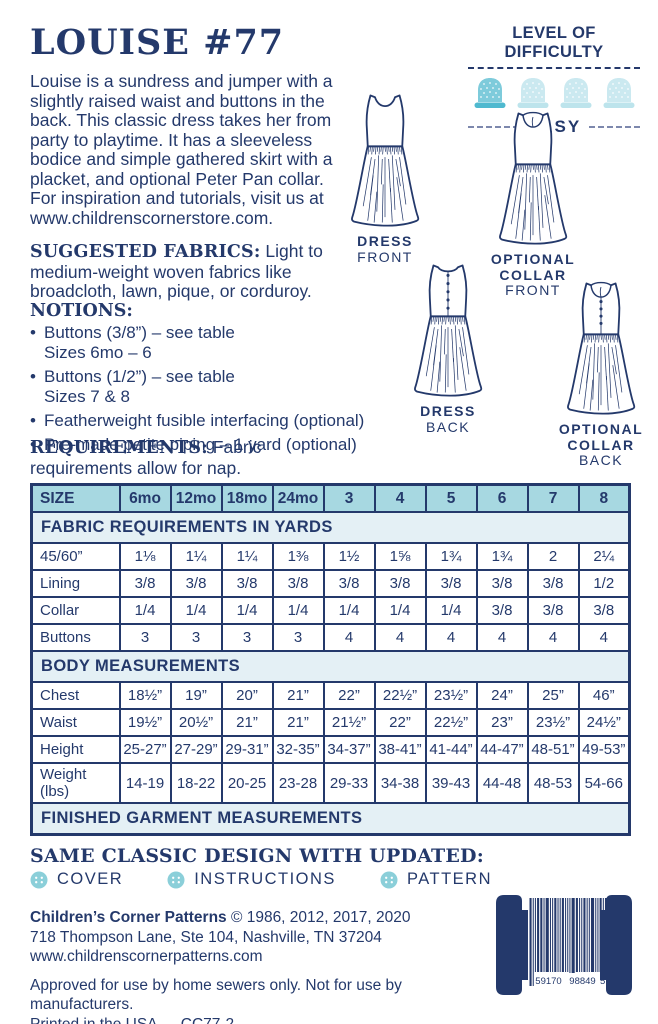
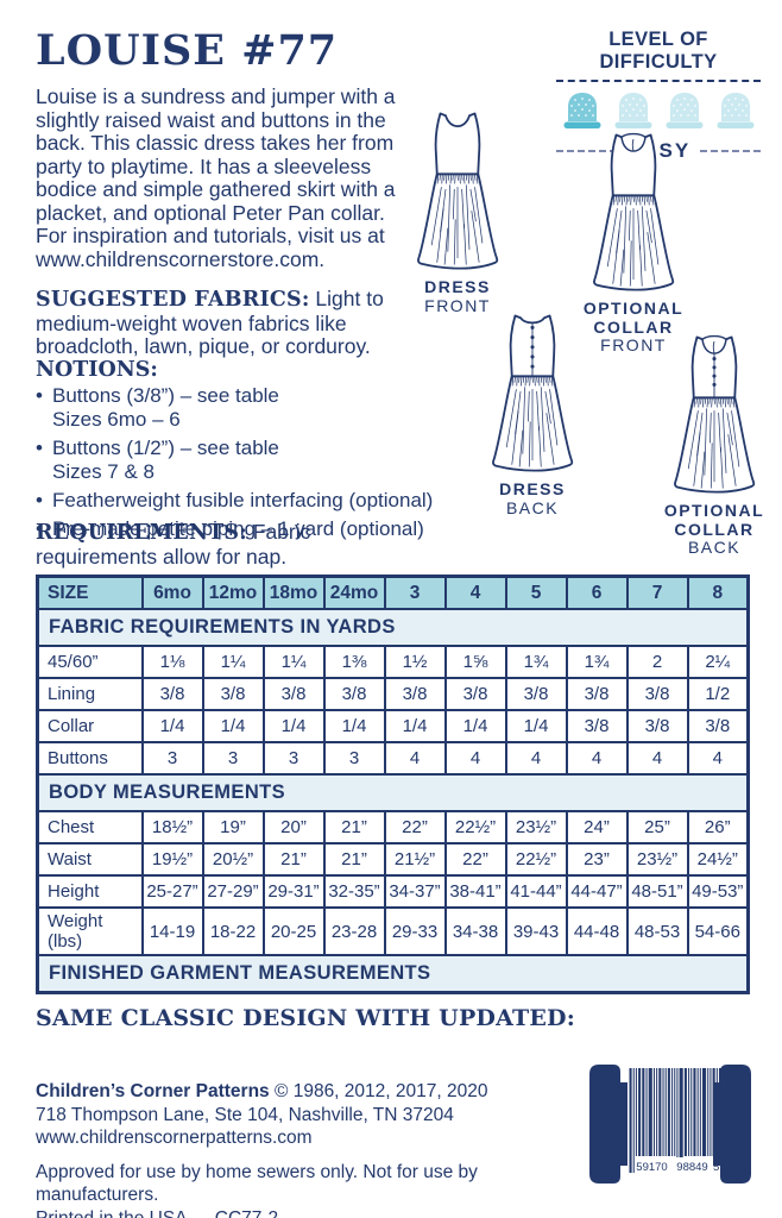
  LOUISE #77
  Louise is a sundress and jumper with a slightly raised waist and buttons in the back. This classic dress takes her from party to playtime. It has a sleeveless bodice and simple gathered skirt with a placket, and optional Peter Pan collar. For inspiration and tutorials, visit us at www.childrenscornerstore.com.
  SUGGESTED FABRICS: Light to medium-weight woven fabrics like broadcloth, lawn, pique, or corduroy.
  NOTIONS:
  •
  Buttons (3/8”) – see table
  Sizes 6mo – 6
  •
  Buttons (1/2”) – see table
  Sizes 7 & 8
  •
  Featherweight fusible interfacing (optional)
  •
  Pre-made petite piping – 1 yard (optional)
  REQUIREMENTS: Fabric requirements allow for nap.
  LEVEL OF DIFFICULTY
  DRESS
  FRONT
  OPTIONAL
  COLLAR
  FRONT
  DRESS
  BACK
  OPTIONAL
  COLLAR
  BACK
  SIZE	6mo	12mo	18mo	24mo	3	4	5	6	7	8
  FABRIC REQUIREMENTS IN YARDS
  45/60”	1⅛	1¼	1¼	1⅜	1½	1⅝	1¾	1¾	2	2¼
  Lining	3/8	3/8	3/8	3/8	3/8	3/8	3/8	3/8	3/8	1/2
  Collar	1/4	1/4	1/4	1/4	1/4	1/4	1/4	3/8	3/8	3/8
  Buttons	3	3	3	3	4	4	4	4	4	4
  BODY MEASUREMENTS
- Chest	18½”	19”	20”	21”	22”	22½”	23½”	24”	25”	46”
+ Chest	18½”	19”	20”	21”	22”	22½”	23½”	24”	25”	26”
  Waist	19½”	20½”	21”	21”	21½”	22”	22½”	23”	23½”	24½”
  Height	25-27”	27-29”	29-31”	32-35”	34-37”	38-41”	41-44”	44-47”	48-51”	49-53”
  Weight (lbs)	14-19	18-22	20-25	23-28	29-33	34-38	39-43	44-48	48-53	54-66
  FINISHED GARMENT MEASUREMENTS
  SAME CLASSIC DESIGN WITH UPDATED:
- COVER
- INSTRUCTIONS
- PATTERN
  Children’s Corner Patterns © 1986, 2012, 2017, 2020
  718 Thompson Lane, Ste 104, Nashville, TN 37204
  www.childrenscornerpatterns.com
  Approved for use by home sewers only. Not for use by manufacturers.
  7
  59170
  98849
  5
